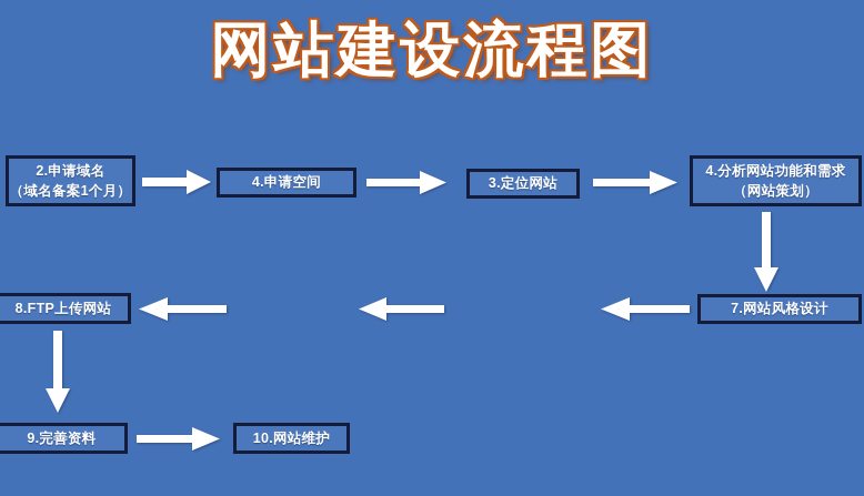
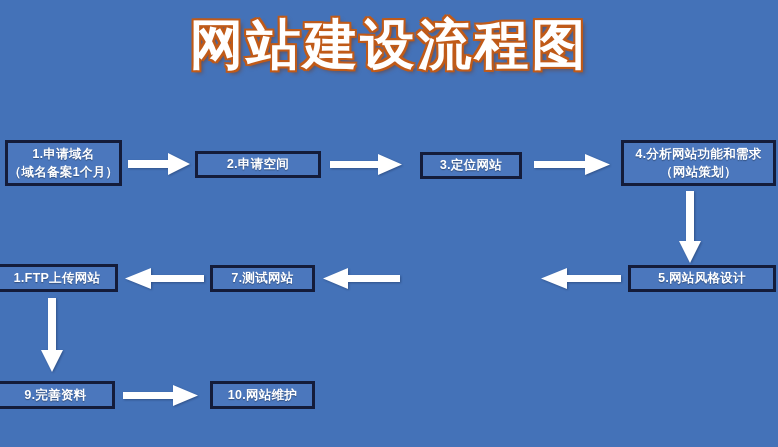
  网站建设流程图
- 2.申请域名
+ 1.申请域名
  （域名备案1个月）
- 4.申请空间
+ 2.申请空间
  3.定位网站
  4.分析网站功能和需求
  （网站策划）
- 7.网站风格设计
+ 5.网站风格设计
+ 7.测试网站
- 8.FTP上传网站
+ 1.FTP上传网站
  9.完善资料
  10.网站维护
